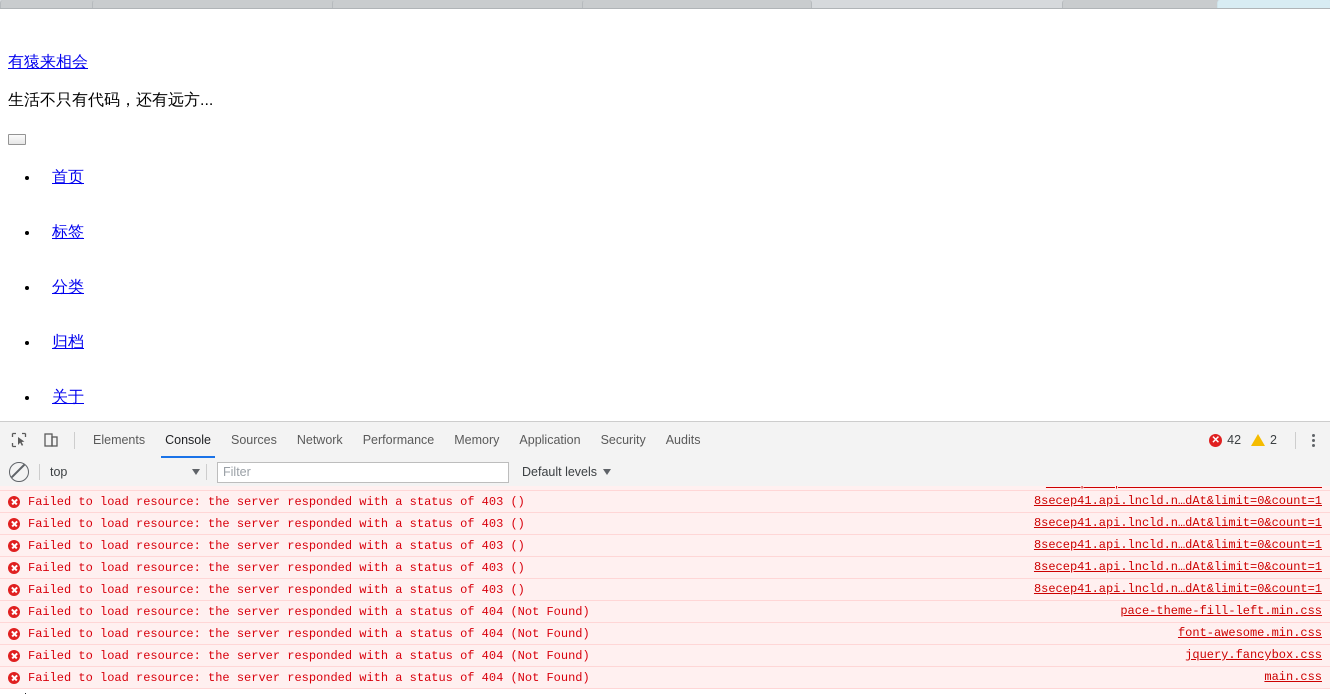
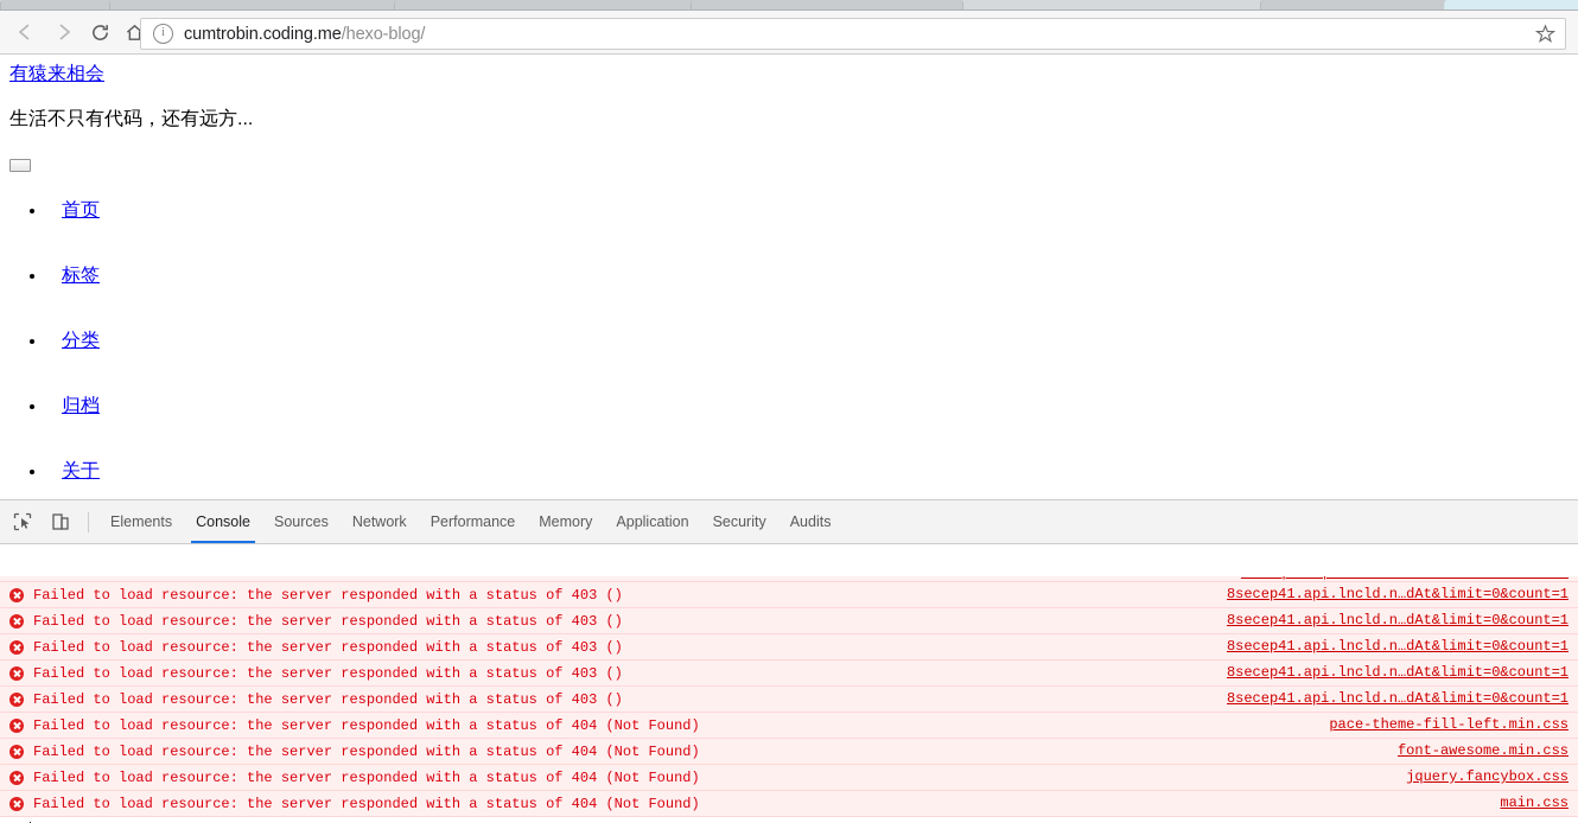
+ i
+ cumtrobin.coding.me/hexo-blog/
  有猿来相会
  生活不只有代码，还有远方...
  首页
  标签
  分类
  归档
  关于
  Elements
  Console
  Sources
  Network
  Performance
  Memory
  Application
  Security
  Audits
- ✕
- 42
- 2
- top
- Filter
- Default levels
  Failed to load resource: the server responded with a status of 403 ()
  8secep41.api.lncld.n…dAt&limit=0&count=1
  Failed to load resource: the server responded with a status of 403 ()
  8secep41.api.lncld.n…dAt&limit=0&count=1
  Failed to load resource: the server responded with a status of 403 ()
  8secep41.api.lncld.n…dAt&limit=0&count=1
  Failed to load resource: the server responded with a status of 403 ()
  8secep41.api.lncld.n…dAt&limit=0&count=1
  Failed to load resource: the server responded with a status of 403 ()
  8secep41.api.lncld.n…dAt&limit=0&count=1
  Failed to load resource: the server responded with a status of 404 (Not Found)
  pace-theme-fill-left.min.css
  Failed to load resource: the server responded with a status of 404 (Not Found)
  font-awesome.min.css
  Failed to load resource: the server responded with a status of 404 (Not Found)
  jquery.fancybox.css
  Failed to load resource: the server responded with a status of 404 (Not Found)
  main.css
